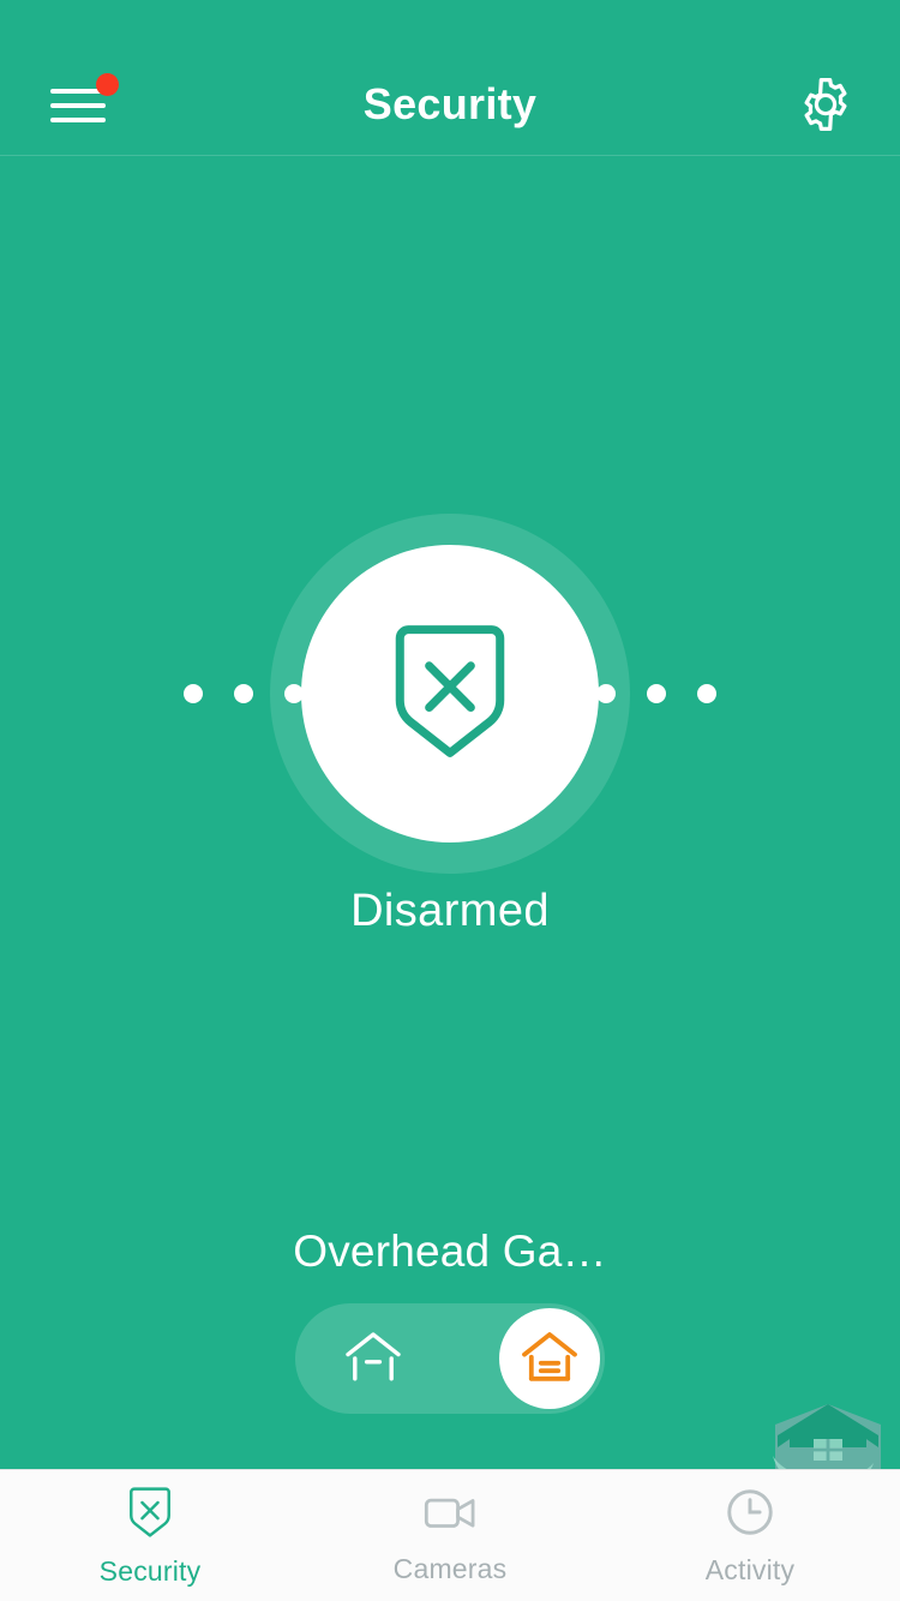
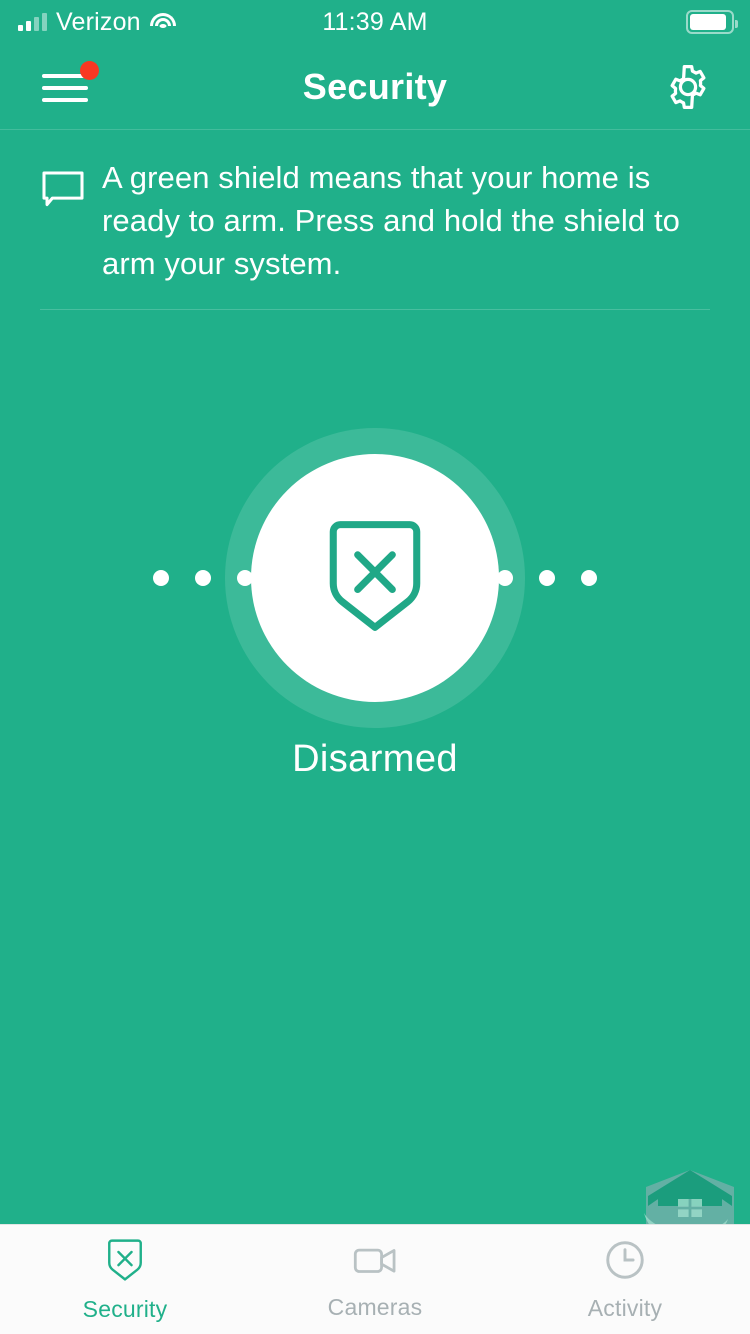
+ Verizon
+ 11:39 AM
  Security
+ A green shield means that your home is ready to arm. Press and hold the shield to arm your system.
  Disarmed
- Overhead Ga…
  Security
  Cameras
  Activity
